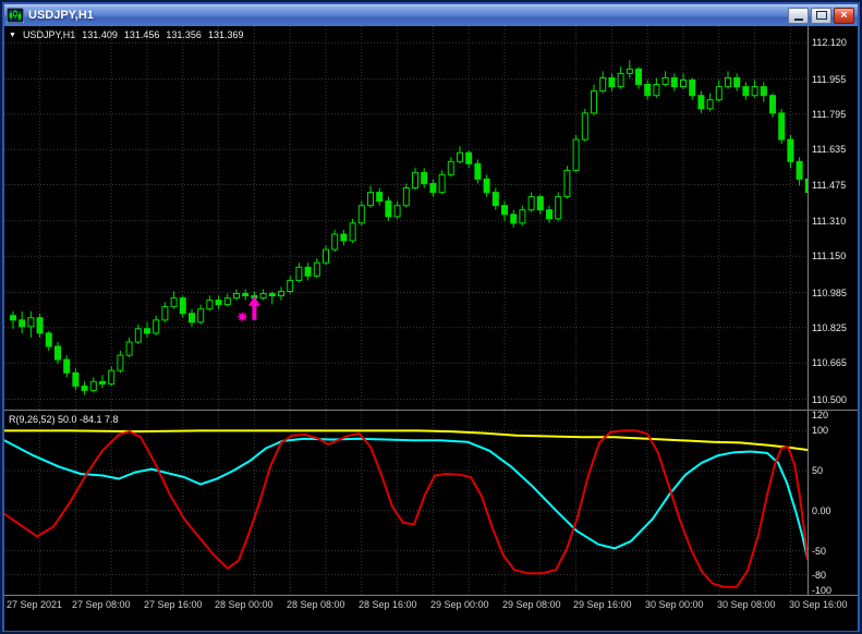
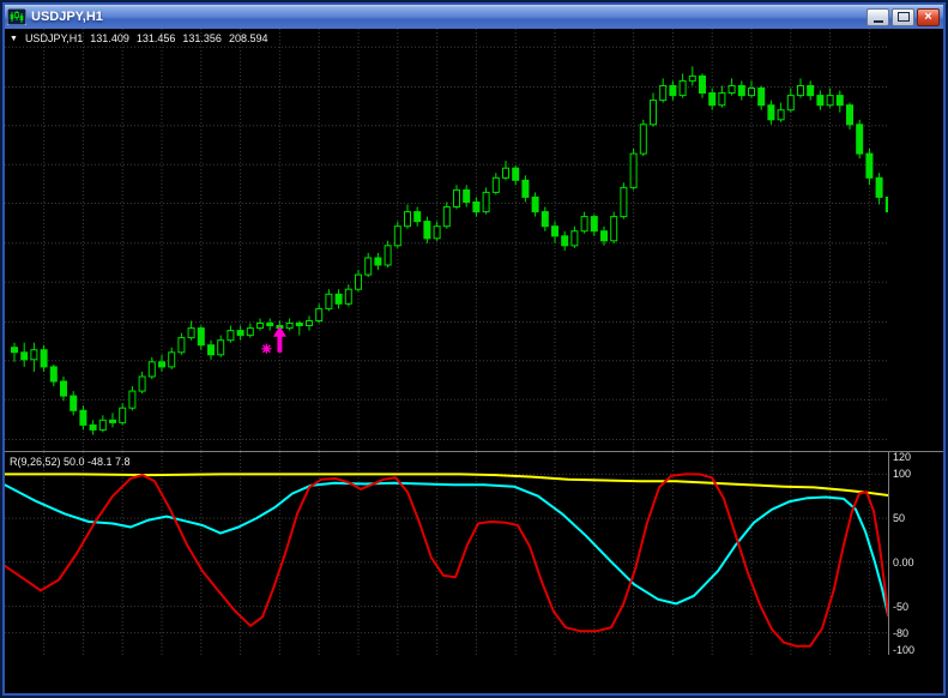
  USDJPY,H1
  ×
  USDJPY,H1
  131.409
  131.456
  131.356
- 131.369
+ 208.594
- 112.120
- 111.955
- 111.795
- 111.635
- 111.475
- 111.310
- 111.150
- 110.985
- 110.825
- 110.665
- 110.500
- R(9,26,52) 50.0 -84.1 7.8
+ R(9,26,52) 50.0 -48.1 7.8
  120
  100
  50
  0.00
  -50
  -80
  -100
- 27 Sep 2021
- 27 Sep 08:00
- 27 Sep 16:00
- 28 Sep 00:00
- 28 Sep 08:00
- 28 Sep 16:00
- 29 Sep 00:00
- 29 Sep 08:00
- 29 Sep 16:00
- 30 Sep 00:00
- 30 Sep 08:00
- 30 Sep 16:00
